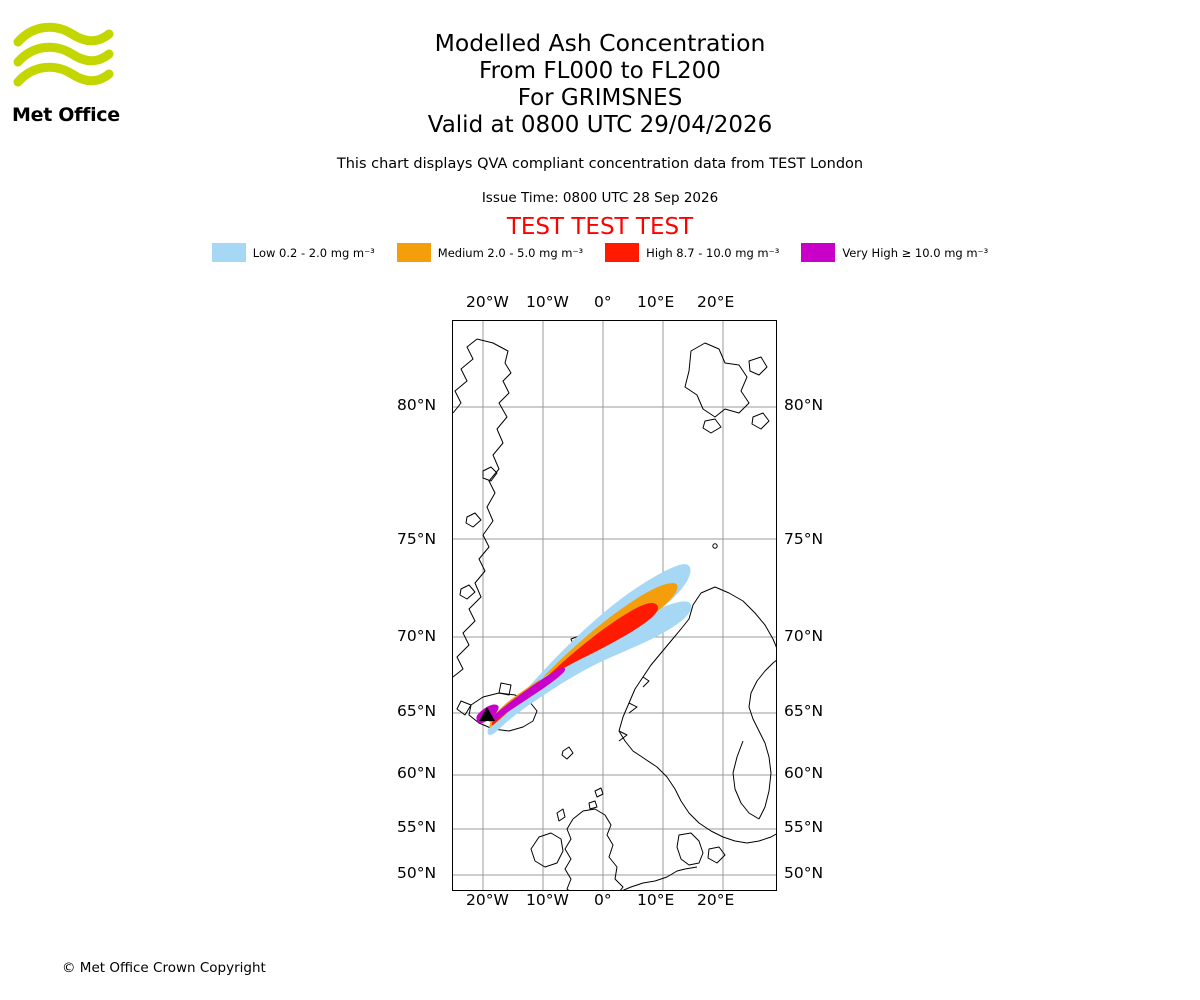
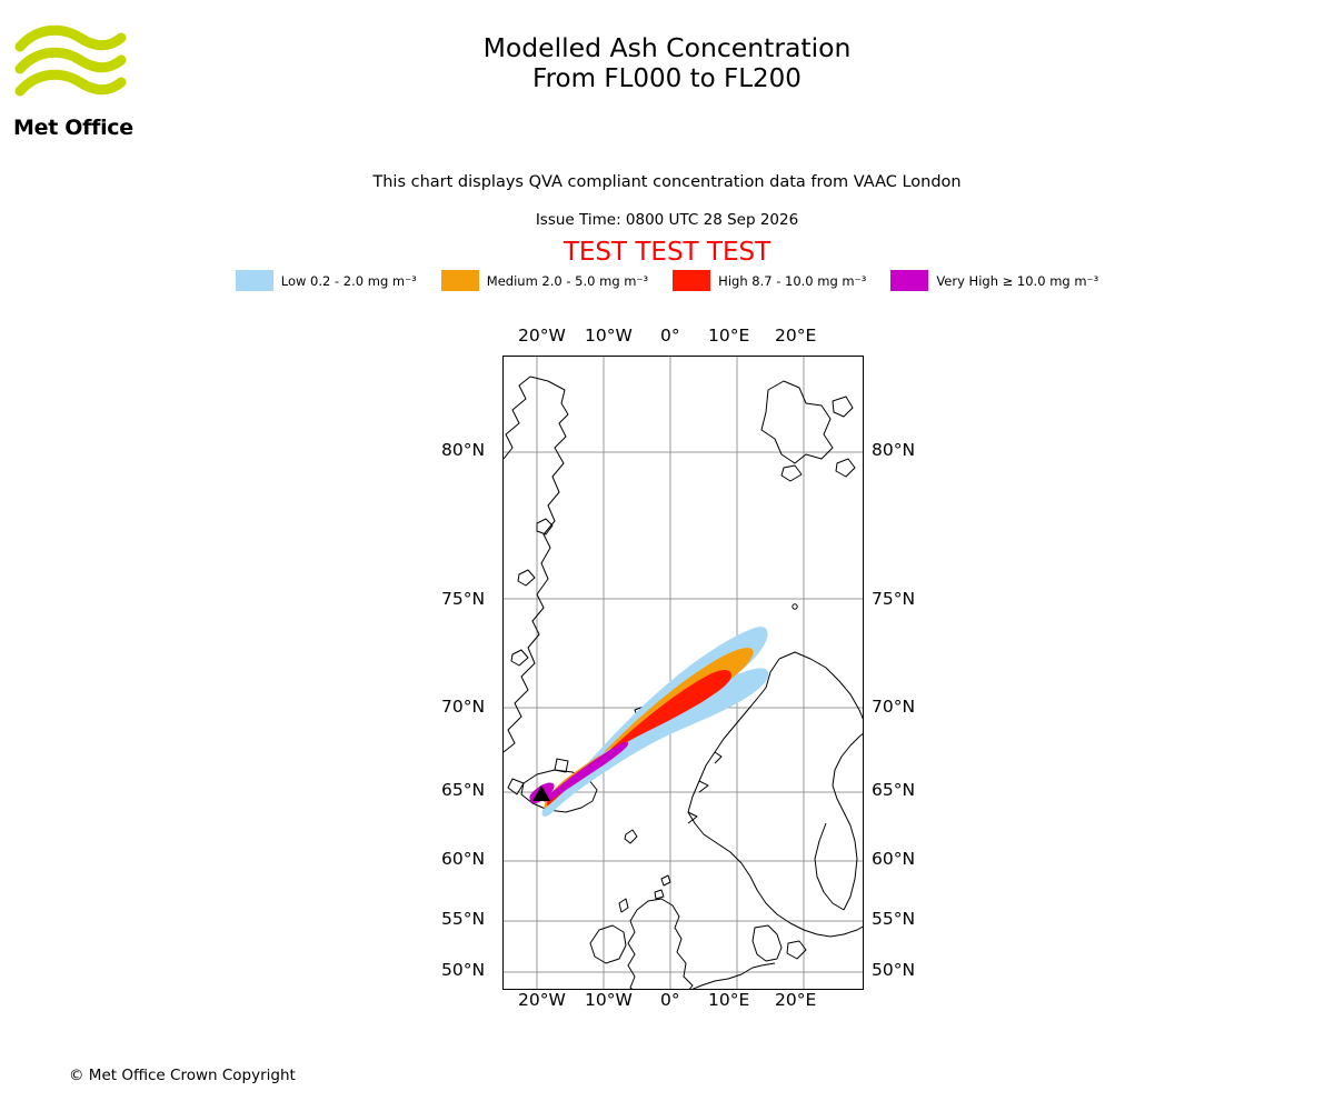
  Met Office
  Modelled Ash Concentration
  From FL000 to FL200
- For GRIMSNES
- Valid at 0800 UTC 29/04/2026
- This chart displays QVA compliant concentration data from TEST London
+ This chart displays QVA compliant concentration data from VAAC London
  Issue Time: 0800 UTC 28 Sep 2026
  TEST TEST TEST
  Low 0.2 - 2.0 mg m⁻³
  Medium 2.0 - 5.0 mg m⁻³
  High 8.7 - 10.0 mg m⁻³
  Very High ≥ 10.0 mg m⁻³
  20°W
  10°W
  0°
  10°E
  20°E
  20°W
  10°W
  0°
  10°E
  20°E
  80°N
  75°N
  70°N
  65°N
  60°N
  55°N
  50°N
  80°N
  75°N
  70°N
  65°N
  60°N
  55°N
  50°N
  © Met Office Crown Copyright
